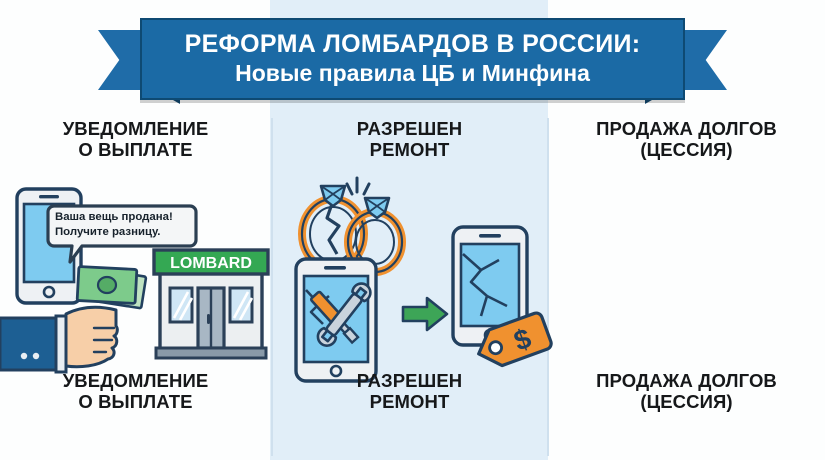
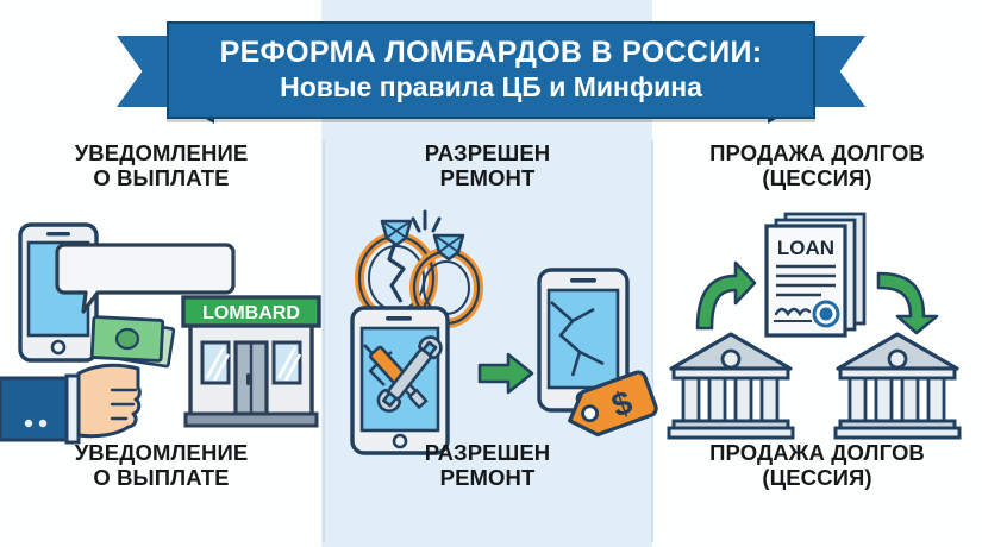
  РЕФОРМА ЛОМБАРДОВ В РОССИИ:
  Новые правила ЦБ и Минфина
  УВЕДОМЛЕНИЕ
  О ВЫПЛАТЕ
- Ваша вещь продана!
- Получите разницу.
  LOMBARD
  УВЕДОМЛЕНИЕ
  О ВЫПЛАТЕ
  РАЗРЕШЕН
  РЕМОНТ
  РАЗРЕШЕН
  РЕМОНТ
  ПРОДАЖА ДОЛГОВ
  (ЦЕССИЯ)
+ LOAN
  ПРОДАЖА ДОЛГОВ
  (ЦЕССИЯ)
